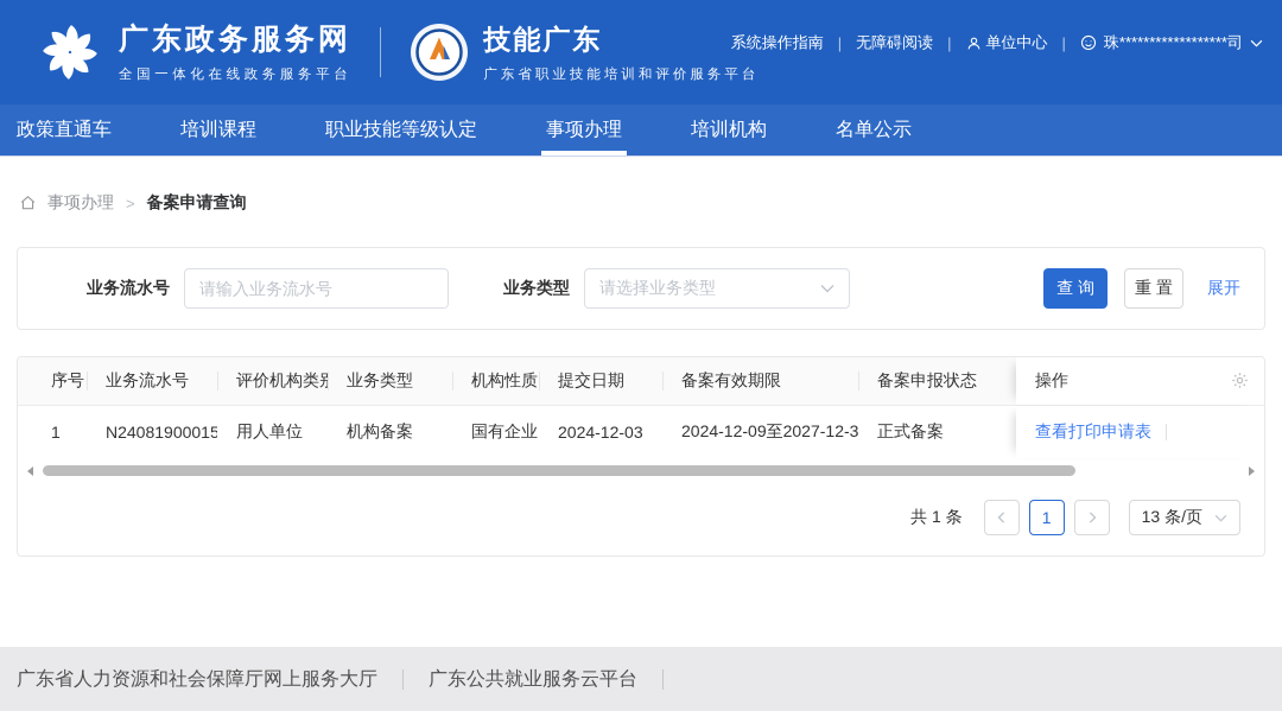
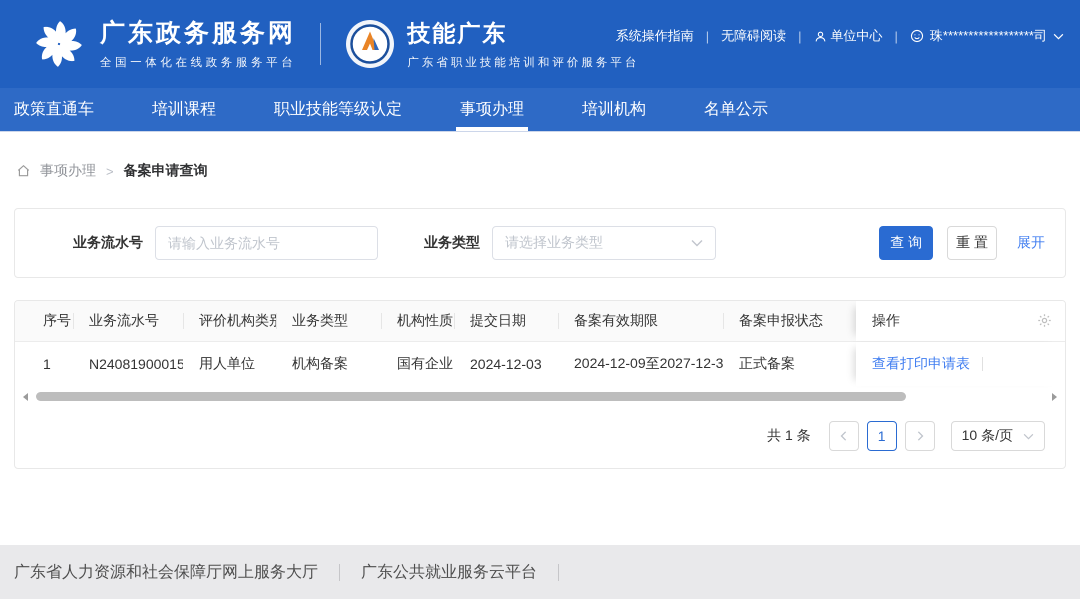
  广东政务服务网
  全国一体化在线政务服务平台
  技能广东
  广东省职业技能培训和评价服务平台
  系统操作指南
  |
  无障碍阅读
  |
  单位中心
  |
  珠******************司
  政策直通车
  培训课程
  职业技能等级认定
  事项办理
  培训机构
  名单公示
  事项办理
  >
  备案申请查询
  业务流水号
  请输入业务流水号
  业务类型
  请选择业务类型
  查 询
  重 置
  展开
  序号
  业务流水号
  评价机构类
  业务类型
  机构性质
  提交日期
  备案有效期限
  备案申报状态
  操作
  1
  N24081900015
  用人单位
  机构备案
  国有企业
  2024-12-03
  2024-12-09至2027-12-3
  正式备案
  查看打印申请表
  共 1 条
  1
- 13 条/页
+ 10 条/页
  广东省人力资源和社会保障厅网上服务大厅
  广东公共就业服务云平台
